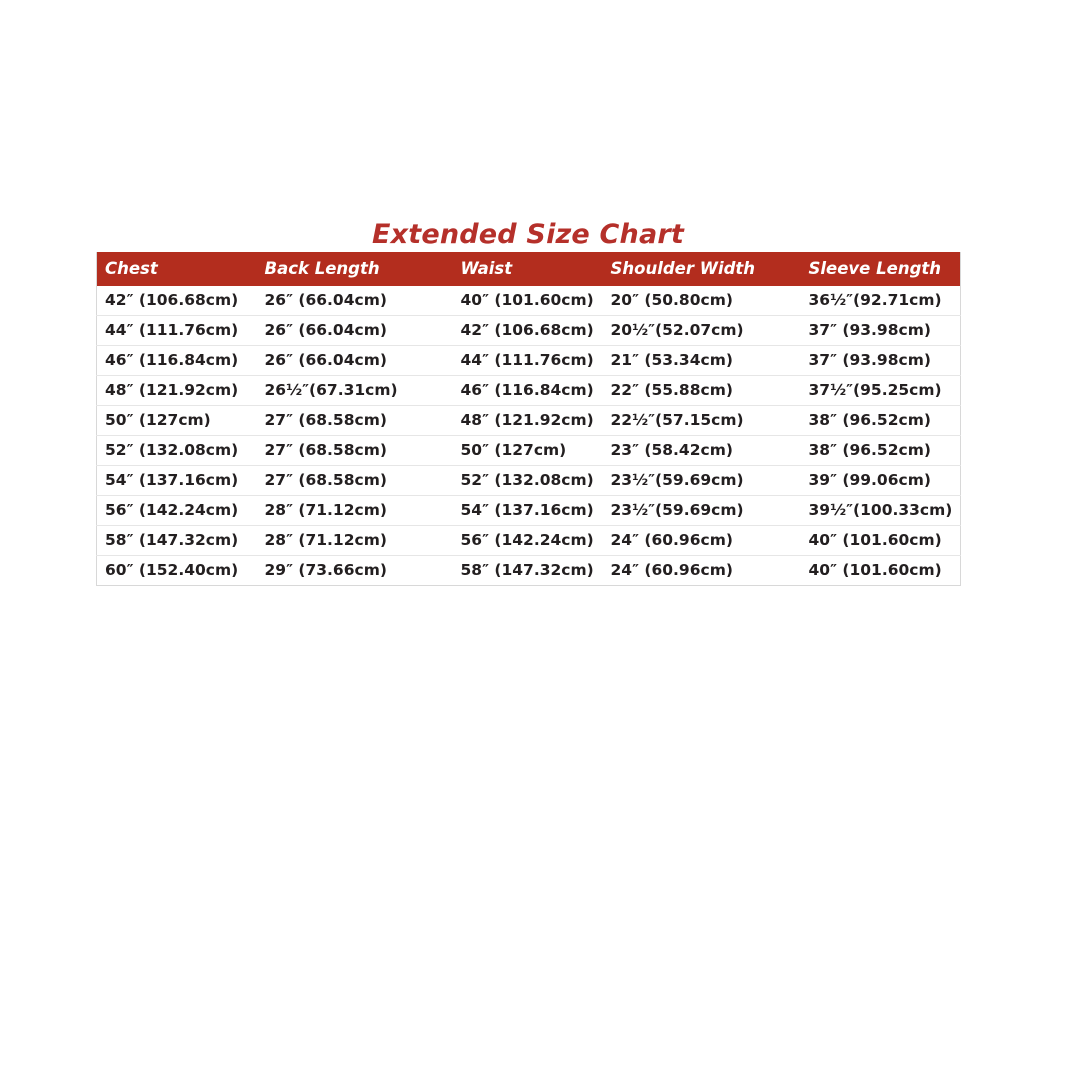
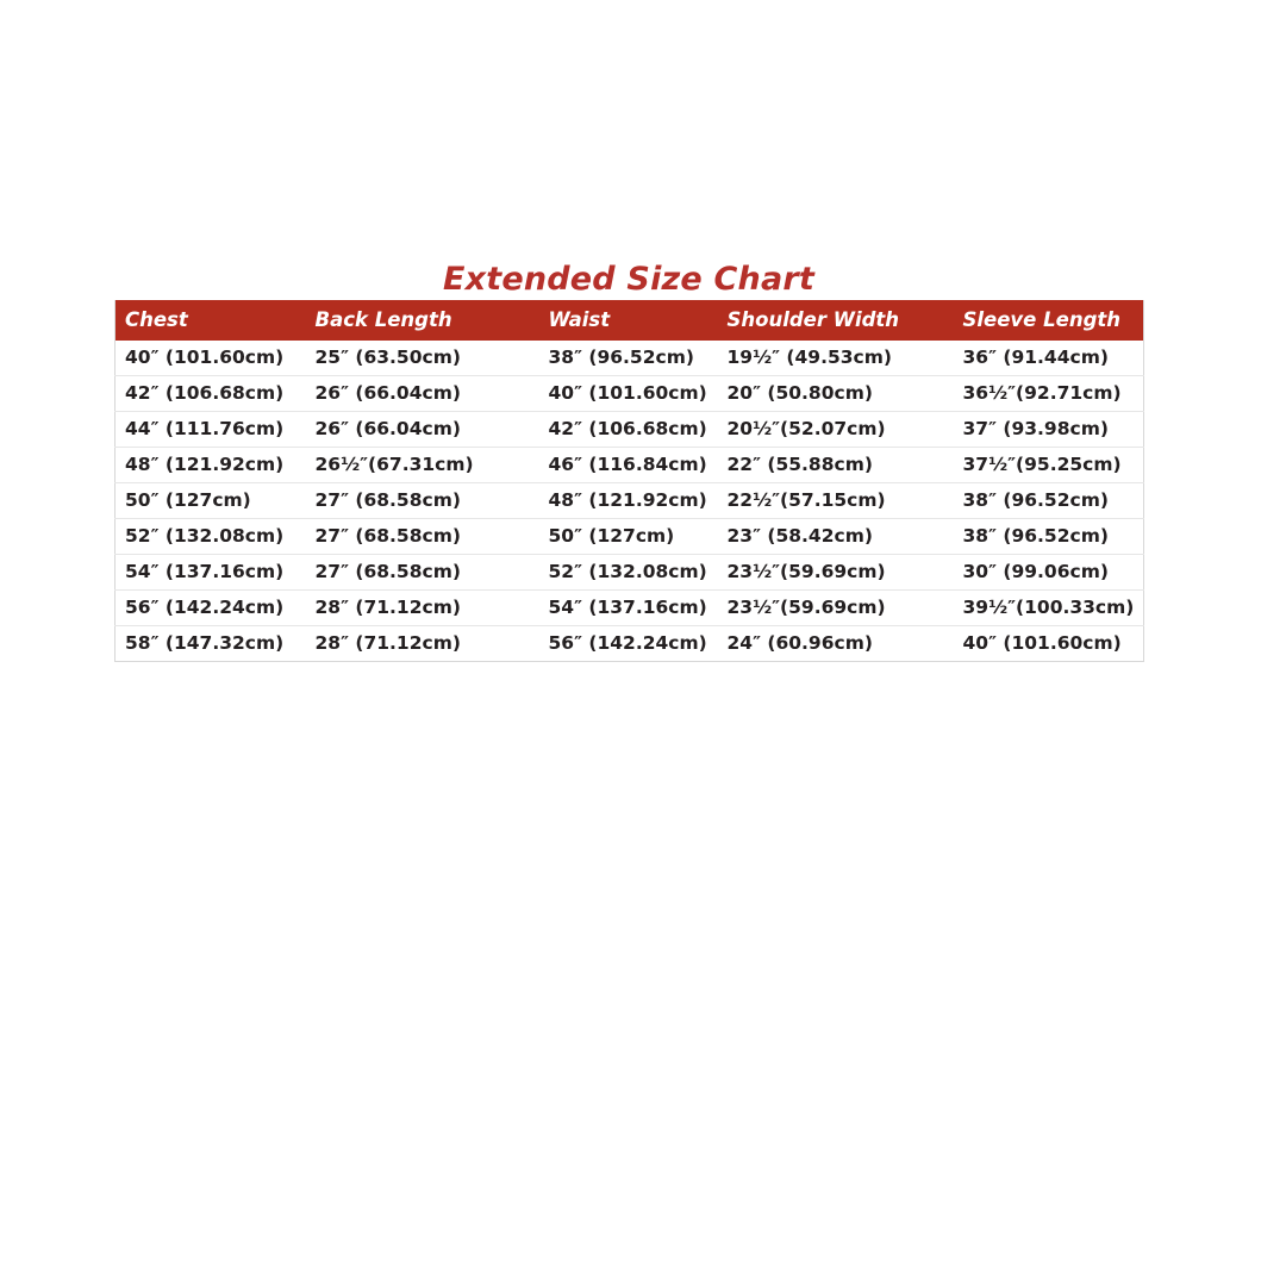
  Extended Size Chart
  Chest	Back Length	Waist	Shoulder Width	Sleeve Length
+ 40″ (101.60cm)	25″ (63.50cm)	38″ (96.52cm)	19½″ (49.53cm)	36″ (91.44cm)
  42″ (106.68cm)	26″ (66.04cm)	40″ (101.60cm)	20″ (50.80cm)	36½″(92.71cm)
  44″ (111.76cm)	26″ (66.04cm)	42″ (106.68cm)	20½″(52.07cm)	37″ (93.98cm)
- 46″ (116.84cm)	26″ (66.04cm)	44″ (111.76cm)	21″ (53.34cm)	37″ (93.98cm)
  48″ (121.92cm)	26½″(67.31cm)	46″ (116.84cm)	22″ (55.88cm)	37½″(95.25cm)
  50″ (127cm)	27″ (68.58cm)	48″ (121.92cm)	22½″(57.15cm)	38″ (96.52cm)
  52″ (132.08cm)	27″ (68.58cm)	50″ (127cm)	23″ (58.42cm)	38″ (96.52cm)
- 54″ (137.16cm)	27″ (68.58cm)	52″ (132.08cm)	23½″(59.69cm)	39″ (99.06cm)
+ 54″ (137.16cm)	27″ (68.58cm)	52″ (132.08cm)	23½″(59.69cm)	30″ (99.06cm)
  56″ (142.24cm)	28″ (71.12cm)	54″ (137.16cm)	23½″(59.69cm)	39½″(100.33cm)
  58″ (147.32cm)	28″ (71.12cm)	56″ (142.24cm)	24″ (60.96cm)	40″ (101.60cm)
- 60″ (152.40cm)	29″ (73.66cm)	58″ (147.32cm)	24″ (60.96cm)	40″ (101.60cm)
